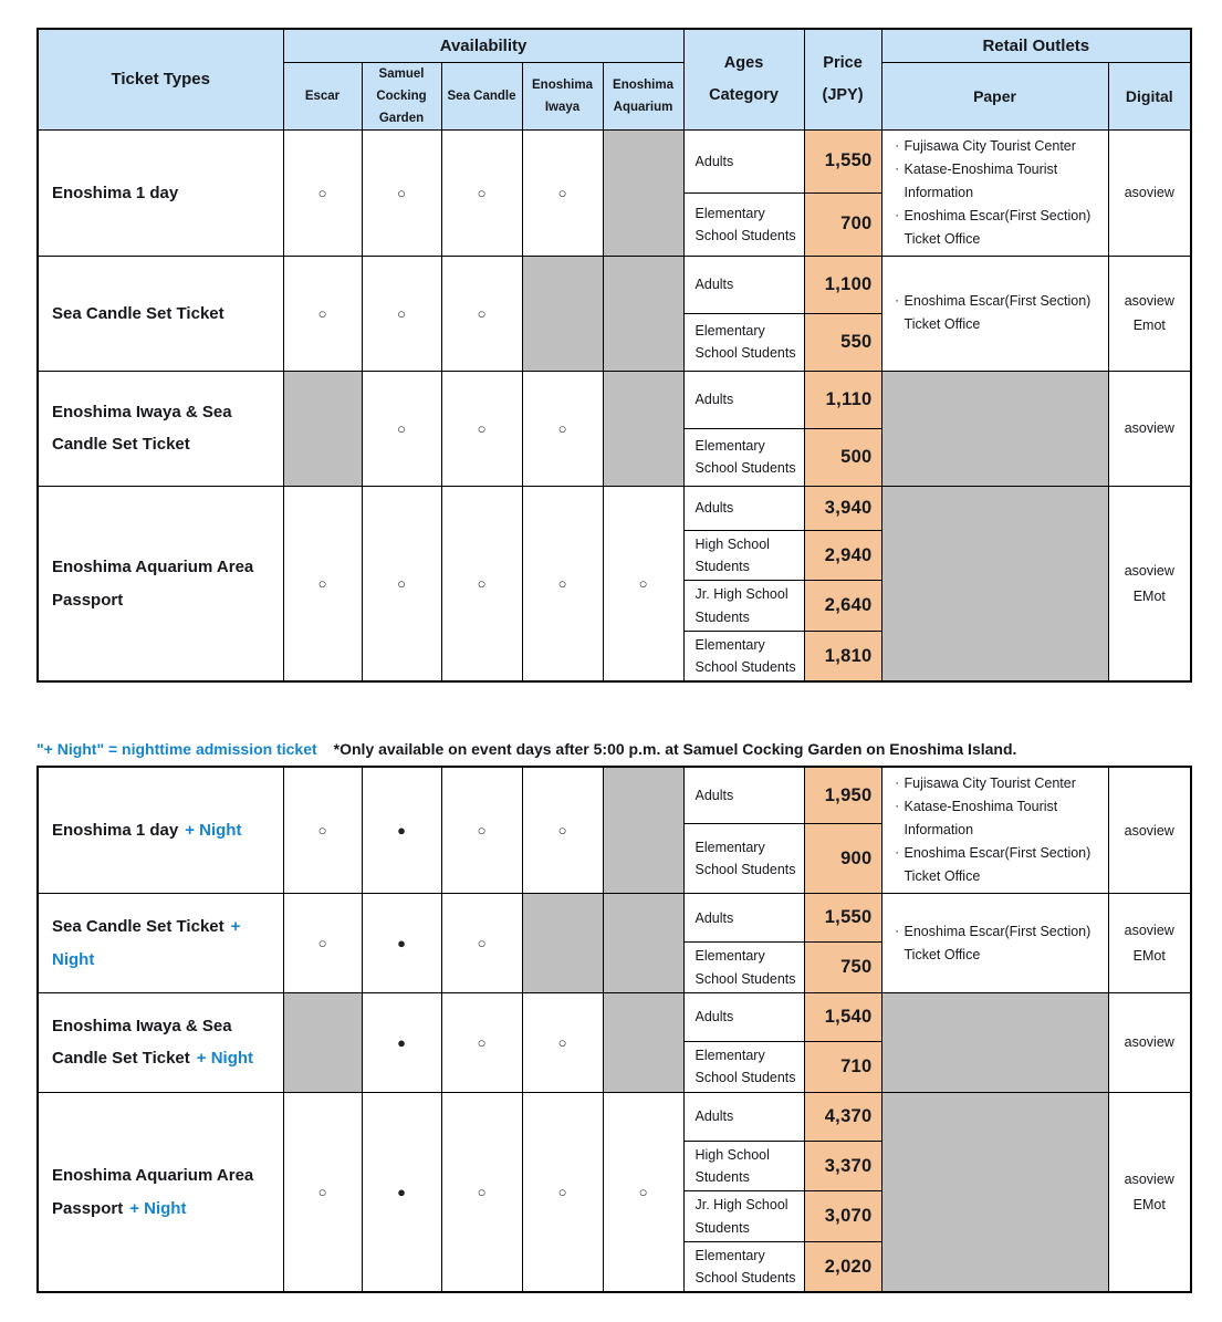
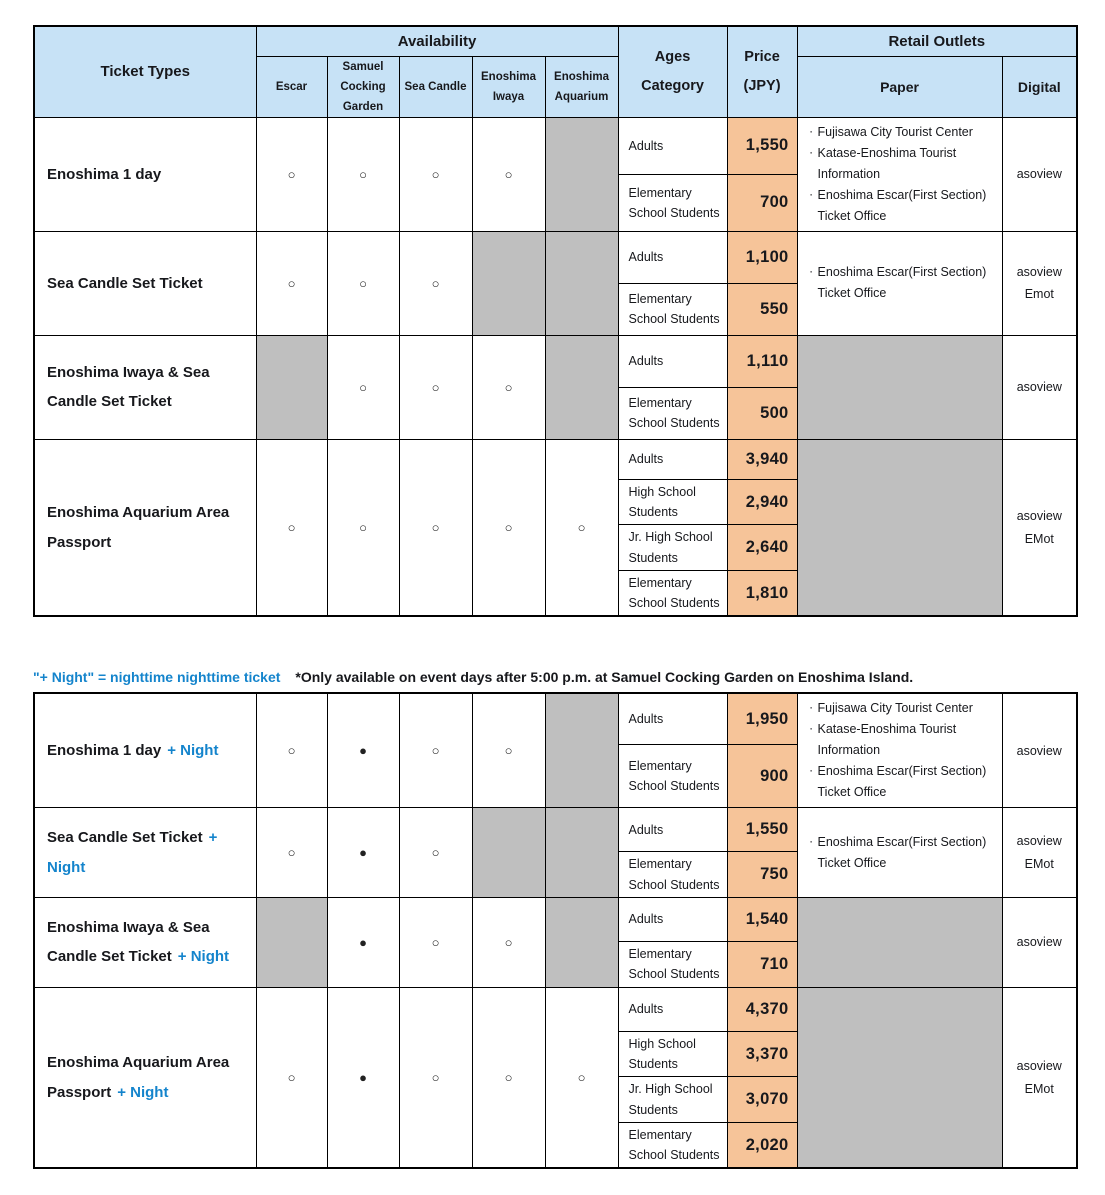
  Ticket Types	Availability	Ages Category	Price (JPY)	Retail Outlets
  Escar	Samuel Cocking Garden	Sea Candle	Enoshima Iwaya	Enoshima Aquarium	Paper	Digital
  Enoshima 1 day	○	○	○	○		Adults	1,550	・ Fujisawa City Tourist Center ・ Katase-Enoshima Tourist Information ・ Enoshima Escar(First Section) Ticket Office	asoview
  Elementary School Students	700
  Sea Candle Set Ticket	○	○	○			Adults	1,100	・ Enoshima Escar(First Section) Ticket Office	asoview Emot
  Elementary School Students	550
  Enoshima Iwaya & Sea Candle Set Ticket		○	○	○		Adults	1,110		asoview
  Elementary School Students	500
  Enoshima Aquarium Area Passport	○	○	○	○	○	Adults	3,940		asoview EMot
  High School Students	2,940
  Jr. High School Students	2,640
  Elementary School Students	1,810
- "+ Night" = nighttime admission ticket
+ "+ Night" = nighttime nighttime ticket
  *Only available on event days after 5:00 p.m. at Samuel Cocking Garden on Enoshima Island.
  Enoshima 1 day + Night	○	●	○	○		Adults	1,950	・ Fujisawa City Tourist Center ・ Katase-Enoshima Tourist Information ・ Enoshima Escar(First Section) Ticket Office	asoview
  Elementary School Students	900
  Sea Candle Set Ticket + Night	○	●	○			Adults	1,550	・ Enoshima Escar(First Section) Ticket Office	asoview EMot
  Elementary School Students	750
  Enoshima Iwaya & Sea Candle Set Ticket + Night		●	○	○		Adults	1,540		asoview
  Elementary School Students	710
  Enoshima Aquarium Area Passport + Night	○	●	○	○	○	Adults	4,370		asoview EMot
  High School Students	3,370
  Jr. High School Students	3,070
  Elementary School Students	2,020
